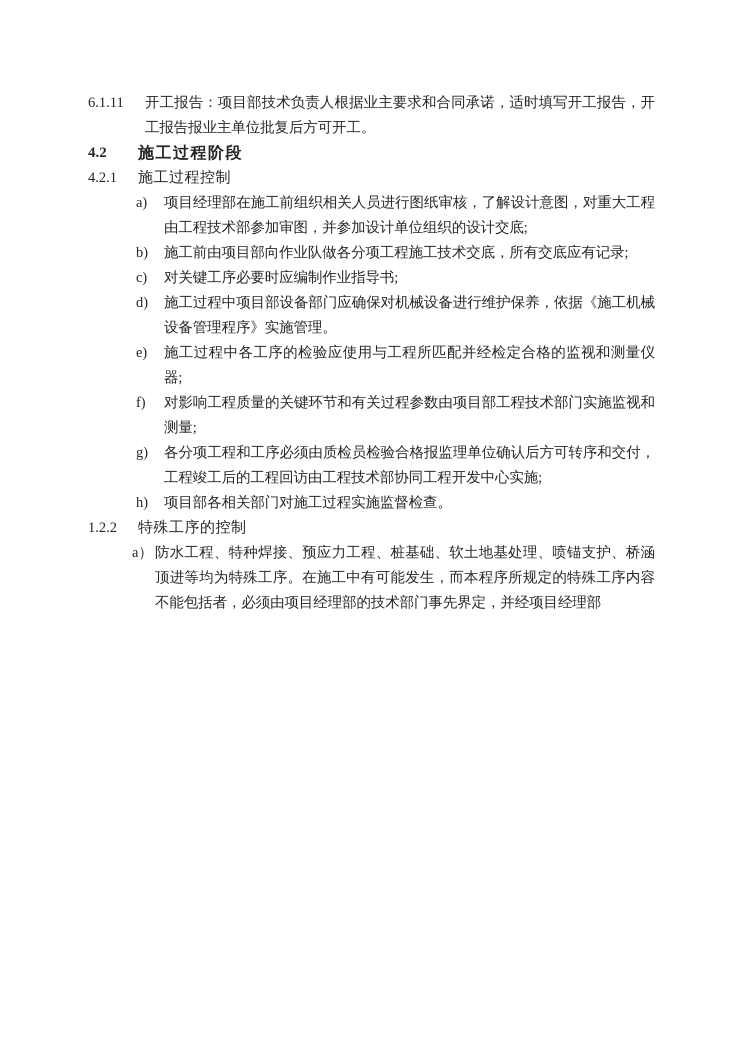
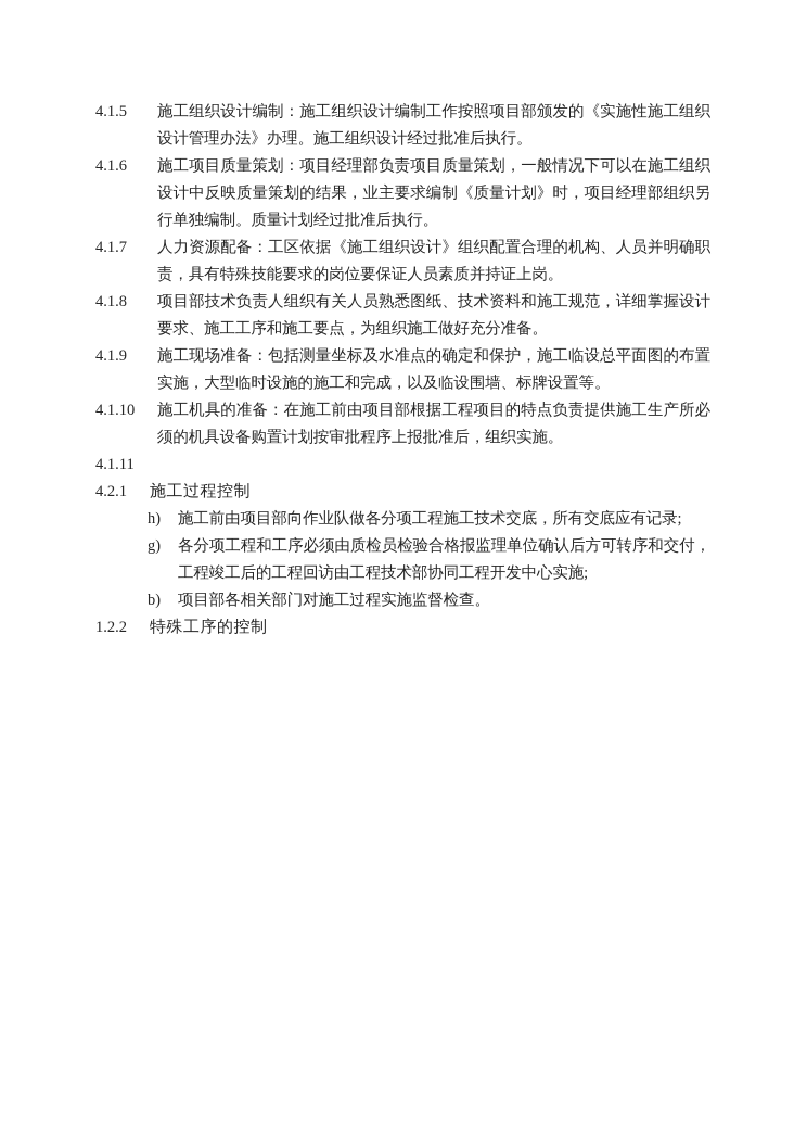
+ 4.1.5
+ 施工组织设计编制：施工组织设计编制工作按照项目部颁发的《实施性施工组织设计管理办法》办理。施工组织设计经过批准后执行。
+ 4.1.6
+ 施工项目质量策划：项目经理部负责项目质量策划，一般情况下可以在施工组织设计中反映质量策划的结果，业主要求编制《质量计划》时，项目经理部组织另行单独编制。质量计划经过批准后执行。
+ 4.1.7
+ 人力资源配备：工区依据《施工组织设计》组织配置合理的机构、人员并明确职责，具有特殊技能要求的岗位要保证人员素质并持证上岗。
+ 4.1.8
+ 项目部技术负责人组织有关人员熟悉图纸、技术资料和施工规范，详细掌握设计要求、施工工序和施工要点，为组织施工做好充分准备。
+ 4.1.9
+ 施工现场准备：包括测量坐标及水准点的确定和保护，施工临设总平面图的布置实施，大型临时设施的施工和完成，以及临设围墙、标牌设置等。
+ 4.1.10
+ 施工机具的准备：在施工前由项目部根据工程项目的特点负责提供施工生产所必须的机具设备购置计划按审批程序上报批准后，组织实施。
- 6.1.11
+ 4.1.11
- 开工报告：项目部技术负责人根据业主要求和合同承诺，适时填写开工报告，开工报告报业主单位批复后方可开工。
- 4.2
- 施工过程阶段
  4.2.1
  施工过程控制
- a)
- 项目经理部在施工前组织相关人员进行图纸审核，了解设计意图，对重大工程由工程技术部参加审图，并参加设计单位组织的设计交底;
- b)
+ h)
  施工前由项目部向作业队做各分项工程施工技术交底，所有交底应有记录;
- c)
- 对关键工序必要时应编制作业指导书;
- d)
- 施工过程中项目部设备部门应确保对机械设备进行维护保养，依据《施工机械设备管理程序》实施管理。
- e)
- 施工过程中各工序的检验应使用与工程所匹配并经检定合格的监视和测量仪器;
- f)
- 对影响工程质量的关键环节和有关过程参数由项目部工程技术部门实施监视和测量;
  g)
  各分项工程和工序必须由质检员检验合格报监理单位确认后方可转序和交付，工程竣工后的工程回访由工程技术部协同工程开发中心实施;
- h)
+ b)
  项目部各相关部门对施工过程实施监督检查。
  1.2.2
  特殊工序的控制
- a）
- 防水工程、特种焊接、预应力工程、桩基础、软土地基处理、喷锚支护、桥涵顶进等均为特殊工序。在施工中有可能发生，而本程序所规定的特殊工序内容不能包括者，必须由项目经理部的技术部门事先界定，并经项目经理部
